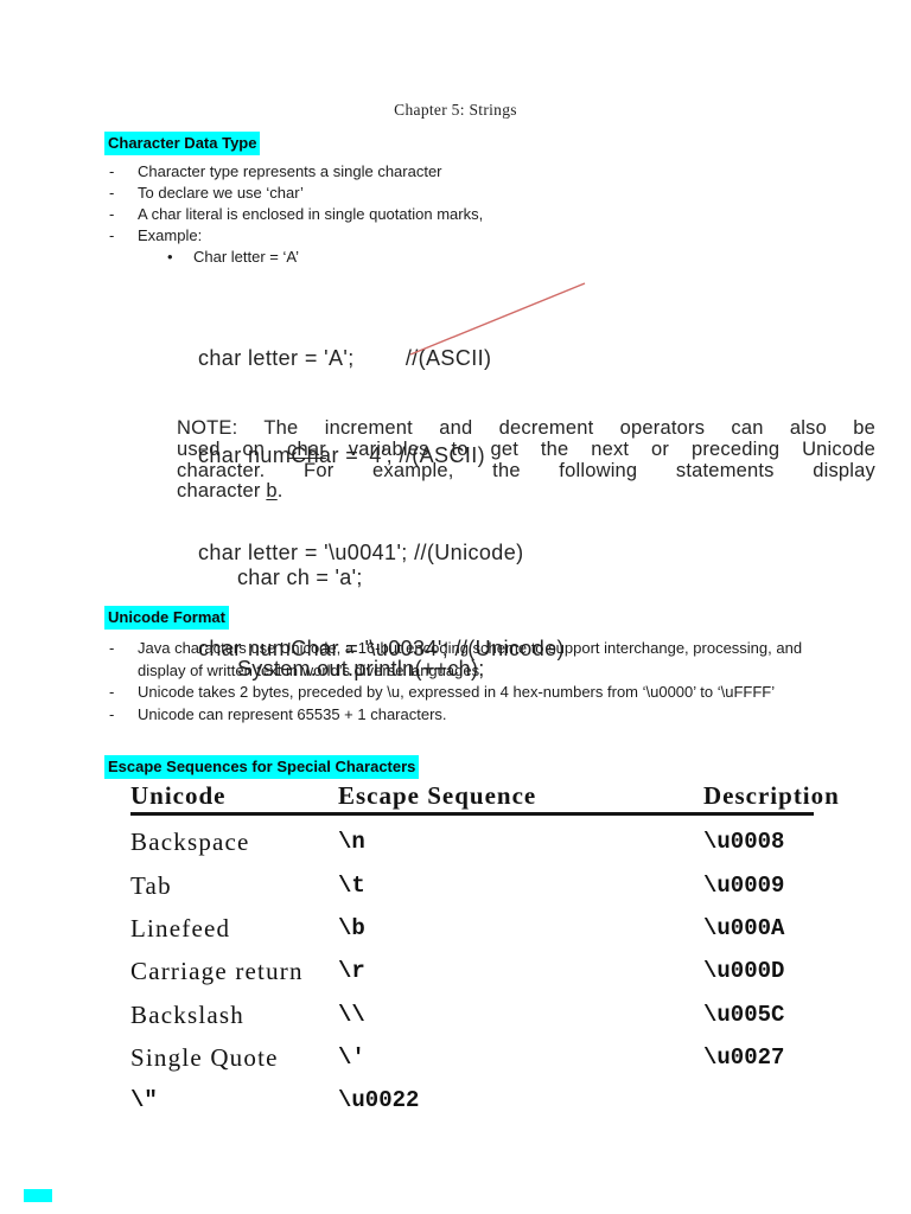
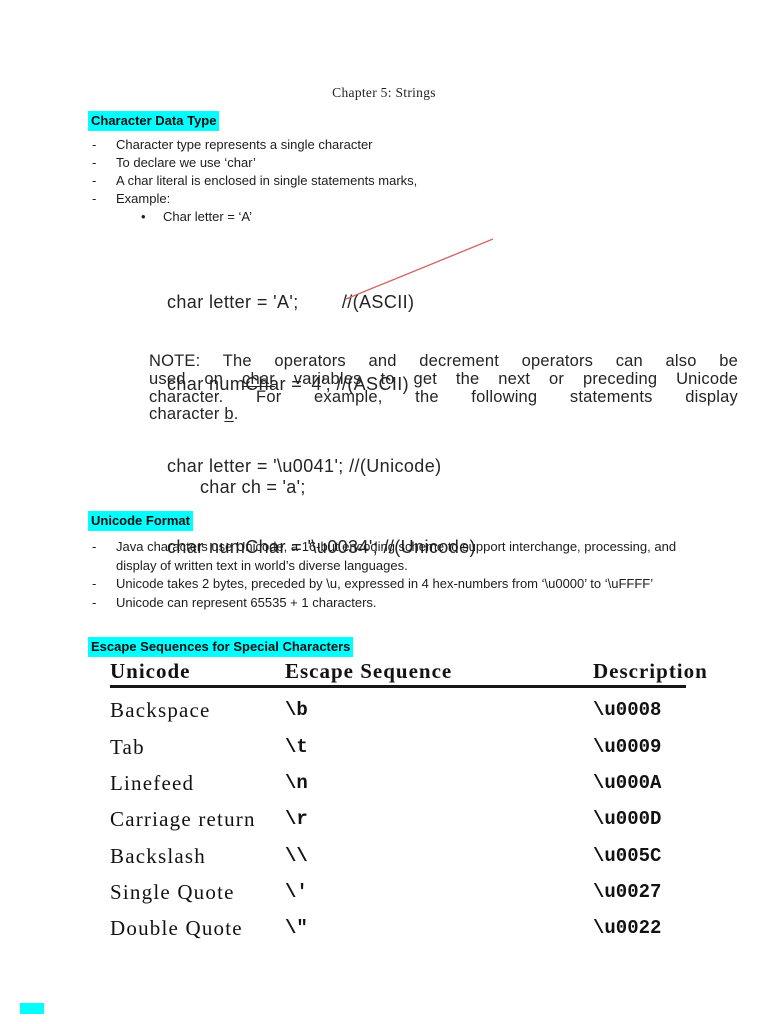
  Chapter 5: Strings
  Character Data Type
  -
  Character type represents a single character
  -
  To declare we use ‘char’
  -
- A char literal is enclosed in single quotation marks,
+ A char literal is enclosed in single statements marks,
  -
  Example:
  •
  Char letter = ‘A’
  char letter = 'A'; //(ASCII)
  char numChar = '4'; //(ASCII)
  char letter = '\u0041'; //(Unicode)
  char numChar = '\u0034'; //(Unicode)
- NOTE: The increment and decrement operators can also be
+ NOTE: The operators and decrement operators can also be
  used on char variables to get the next or preceding Unicode
  character. For example, the following statements display
  character b.
  char ch = 'a';
- System.out.println(++ch);
  Unicode Format
  -
  Java characters use Unicode, a 16-but encoding scheme to support interchange, processing, and display of written text in world’s diverse languages.
  -
  Unicode takes 2 bytes, preceded by \u, expressed in 4 hex-numbers from ‘\u0000’ to ‘\uFFFF’
  -
  Unicode can represent 65535 + 1 characters.
  Escape Sequences for Special Characters
  Unicode
  Escape Sequence
  Description
  Backspace
- \n
+ \b
  \u0008
  Tab
  \t
  \u0009
  Linefeed
- \b
+ \n
  \u000A
  Carriage return
  \r
  \u000D
  Backslash
  \\
  \u005C
  Single Quote
  \'
  \u0027
+ Double Quote
  \"
  \u0022
